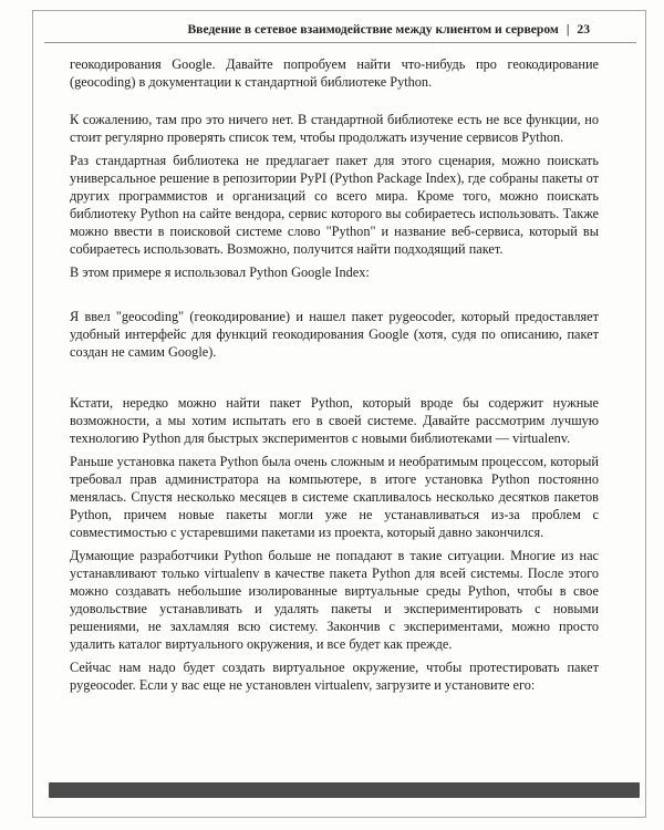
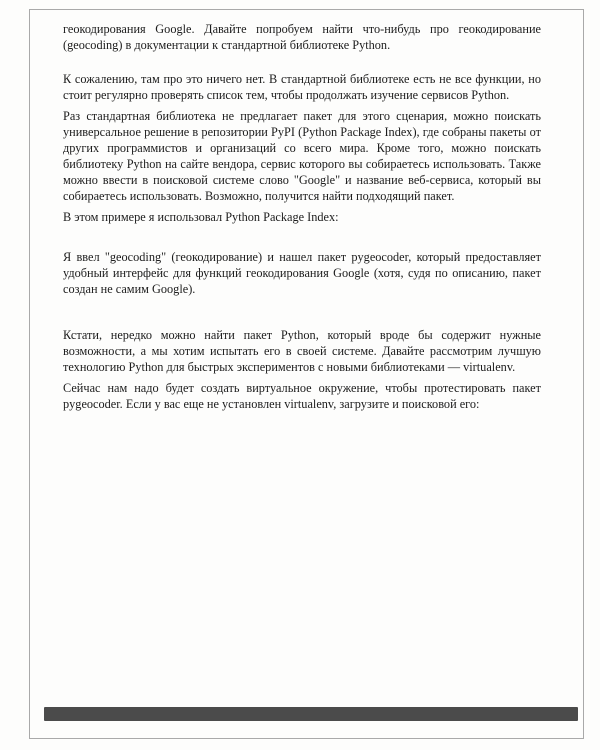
- Введение в сетевое взаимодействие между клиентом и сервером | 23
  геокодирования Google. Давайте попробуем найти что-нибудь про геокодирование (geocoding) в документации к стандартной библиотеке Python.
  К сожалению, там про это ничего нет. В стандартной библиотеке есть не все функции, но стоит регулярно проверять список тем, чтобы продолжать изучение сервисов Python.
- Раз стандартная библиотека не предлагает пакет для этого сценария, можно поискать универсальное решение в репозитории PyPI (Python Package Index), где собраны пакеты от других программистов и организаций со всего мира. Кроме того, можно поискать библиотеку Python на сайте вендора, сервис которого вы собираетесь использовать. Также можно ввести в поисковой системе слово "Python" и название веб-сервиса, который вы собираетесь использовать. Возможно, получится найти подходящий пакет.
+ Раз стандартная библиотека не предлагает пакет для этого сценария, можно поискать универсальное решение в репозитории PyPI (Python Package Index), где собраны пакеты от других программистов и организаций со всего мира. Кроме того, можно поискать библиотеку Python на сайте вендора, сервис которого вы собираетесь использовать. Также можно ввести в поисковой системе слово "Google" и название веб-сервиса, который вы собираетесь использовать. Возможно, получится найти подходящий пакет.
- В этом примере я использовал Python Google Index:
+ В этом примере я использовал Python Package Index:
  Я ввел "geocoding" (геокодирование) и нашел пакет pygeocoder, который предоставляет удобный интерфейс для функций геокодирования Google (хотя, судя по описанию, пакет создан не самим Google).
  Кстати, нередко можно найти пакет Python, который вроде бы содержит нужные возможности, а мы хотим испытать его в своей системе. Давайте рассмотрим лучшую технологию Python для быстрых экспериментов с новыми библиотеками — virtualenv.
- Раньше установка пакета Python была очень сложным и необратимым процессом, который требовал прав администратора на компьютере, в итоге установка Python постоянно менялась. Спустя несколько месяцев в системе скапливалось несколько десятков пакетов Python, причем новые пакеты могли уже не устанавливаться из-за проблем с совместимостью с устаревшими пакетами из проекта, который давно закончился.
- Думающие разработчики Python больше не попадают в такие ситуации. Многие из нас устанавливают только virtualenv в качестве пакета Python для всей системы. После этого можно создавать небольшие изолированные виртуальные среды Python, чтобы в свое удовольствие устанавливать и удалять пакеты и экспериментировать с новыми решениями, не захламляя всю систему. Закончив с экспериментами, можно просто удалить каталог виртуального окружения, и все будет как прежде.
- Сейчас нам надо будет создать виртуальное окружение, чтобы протестировать пакет pygeocoder. Если у вас еще не установлен virtualenv, загрузите и установите его:
+ Сейчас нам надо будет создать виртуальное окружение, чтобы протестировать пакет pygeocoder. Если у вас еще не установлен virtualenv, загрузите и поисковой его:
